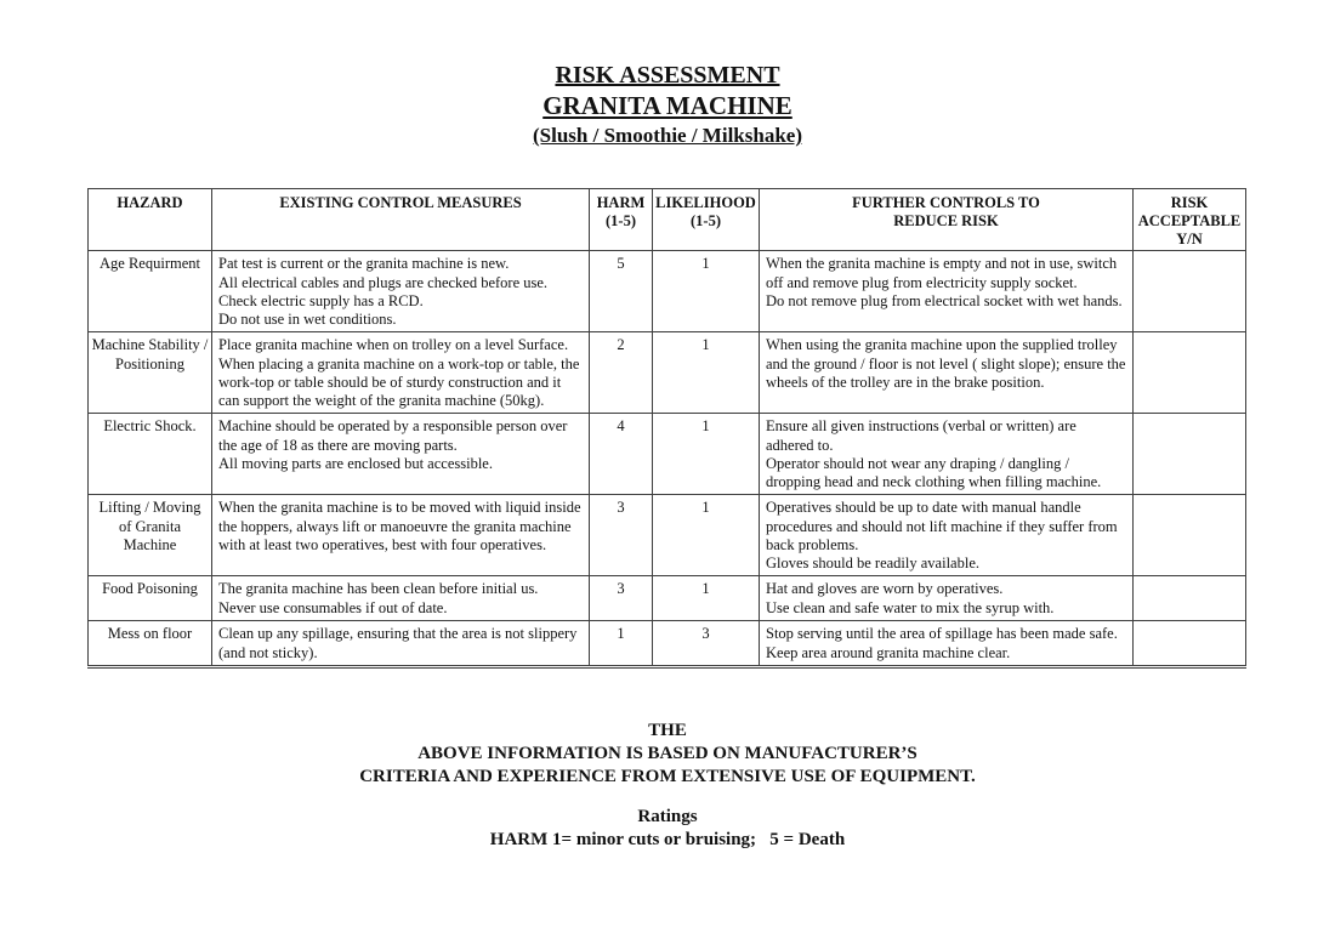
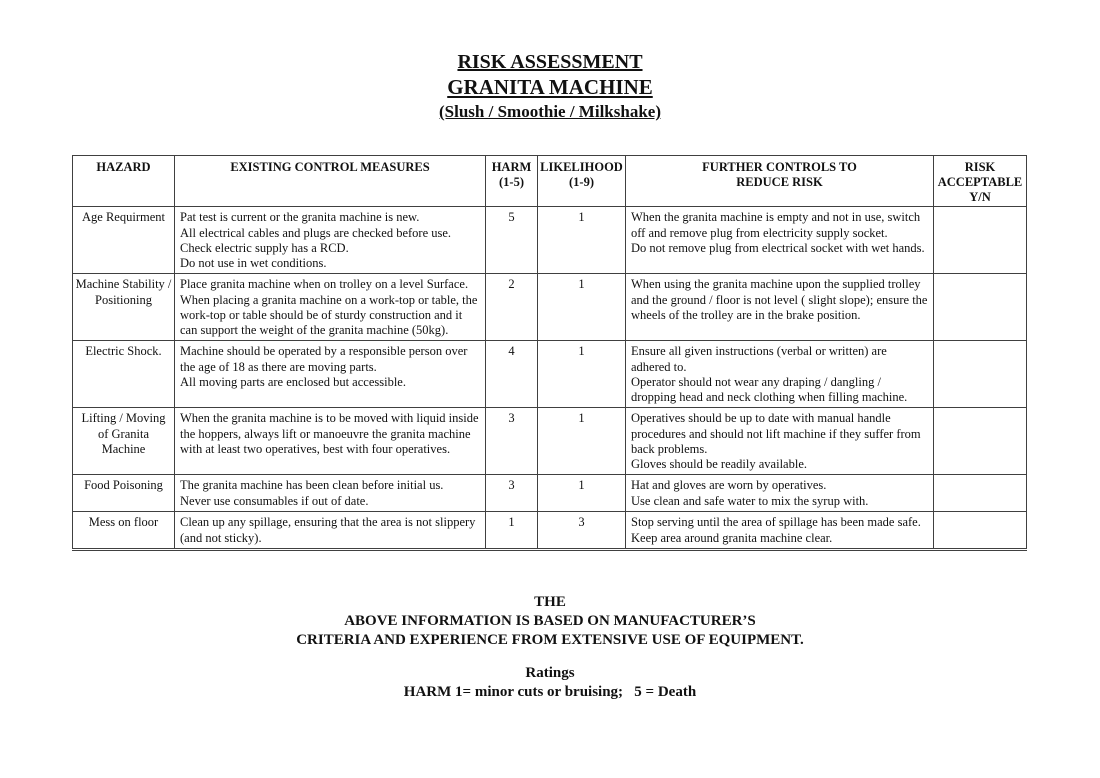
  RISK ASSESSMENT
  GRANITA MACHINE
  (Slush / Smoothie / Milkshake)
- HAZARD	EXISTING CONTROL MEASURES	HARM (1-5)	LIKELIHOOD (1-5)	FURTHER CONTROLS TO REDUCE RISK	RISK ACCEPTABLE Y/N
+ HAZARD	EXISTING CONTROL MEASURES	HARM (1-5)	LIKELIHOOD (1-9)	FURTHER CONTROLS TO REDUCE RISK	RISK ACCEPTABLE Y/N
  Age Requirment	Pat test is current or the granita machine is new. All electrical cables and plugs are checked before use. Check electric supply has a RCD. Do not use in wet conditions.	5	1	When the granita machine is empty and not in use, switch off and remove plug from electricity supply socket. Do not remove plug from electrical socket with wet hands.
  Machine Stability / Positioning	Place granita machine when on trolley on a level Surface. When placing a granita machine on a work-top or table, the work-top or table should be of sturdy construction and it can support the weight of the granita machine (50kg).	2	1	When using the granita machine upon the supplied trolley and the ground / floor is not level ( slight slope); ensure the wheels of the trolley are in the brake position.
  Electric Shock.	Machine should be operated by a responsible person over the age of 18 as there are moving parts. All moving parts are enclosed but accessible.	4	1	Ensure all given instructions (verbal or written) are adhered to. Operator should not wear any draping / dangling / dropping head and neck clothing when filling machine.
  Lifting / Moving of Granita Machine	When the granita machine is to be moved with liquid inside the hoppers, always lift or manoeuvre the granita machine with at least two operatives, best with four operatives.	3	1	Operatives should be up to date with manual handle procedures and should not lift machine if they suffer from back problems. Gloves should be readily available.
  Food Poisoning	The granita machine has been clean before initial us. Never use consumables if out of date.	3	1	Hat and gloves are worn by operatives. Use clean and safe water to mix the syrup with.
  Mess on floor	Clean up any spillage, ensuring that the area is not slippery (and not sticky).	1	3	Stop serving until the area of spillage has been made safe. Keep area around granita machine clear.
  THE
  ABOVE INFORMATION IS BASED ON MANUFACTURER’S
  CRITERIA AND EXPERIENCE FROM EXTENSIVE USE OF EQUIPMENT.
  Ratings
  HARM 1= minor cuts or bruising; 5 = Death
